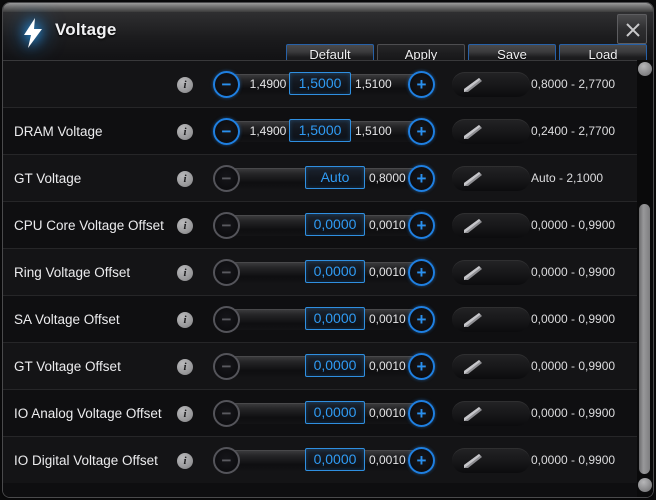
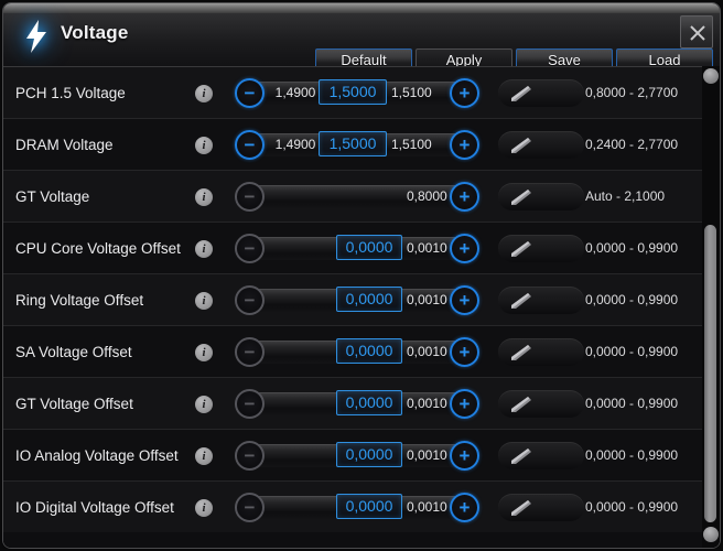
  Voltage
  Default
  Apply
  Save
  Load
+ PCH 1.5 Voltage
  i
  −
  1,4900
  1,5000
  1,5100
  +
  0,8000 - 2,7700
  DRAM Voltage
  i
  −
  1,4900
  1,5000
  1,5100
  +
  0,2400 - 2,7700
  GT Voltage
  i
  −
- Auto
  0,8000
  +
  Auto - 2,1000
  CPU Core Voltage Offset
  i
  −
  0,0000
  0,0010
  +
  0,0000 - 0,9900
  Ring Voltage Offset
  i
  −
  0,0000
  0,0010
  +
  0,0000 - 0,9900
  SA Voltage Offset
  i
  −
  0,0000
  0,0010
  +
  0,0000 - 0,9900
  GT Voltage Offset
  i
  −
  0,0000
  0,0010
  +
  0,0000 - 0,9900
  IO Analog Voltage Offset
  i
  −
  0,0000
  0,0010
  +
  0,0000 - 0,9900
  IO Digital Voltage Offset
  i
  −
  0,0000
  0,0010
  +
  0,0000 - 0,9900
